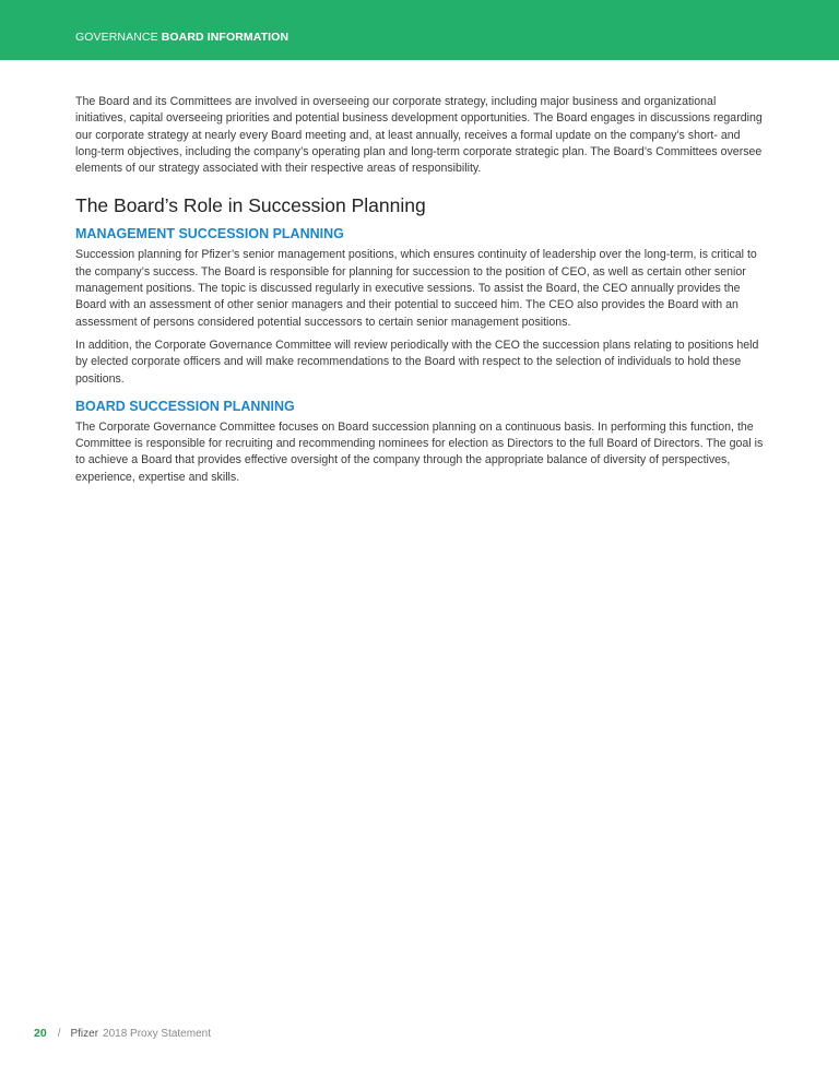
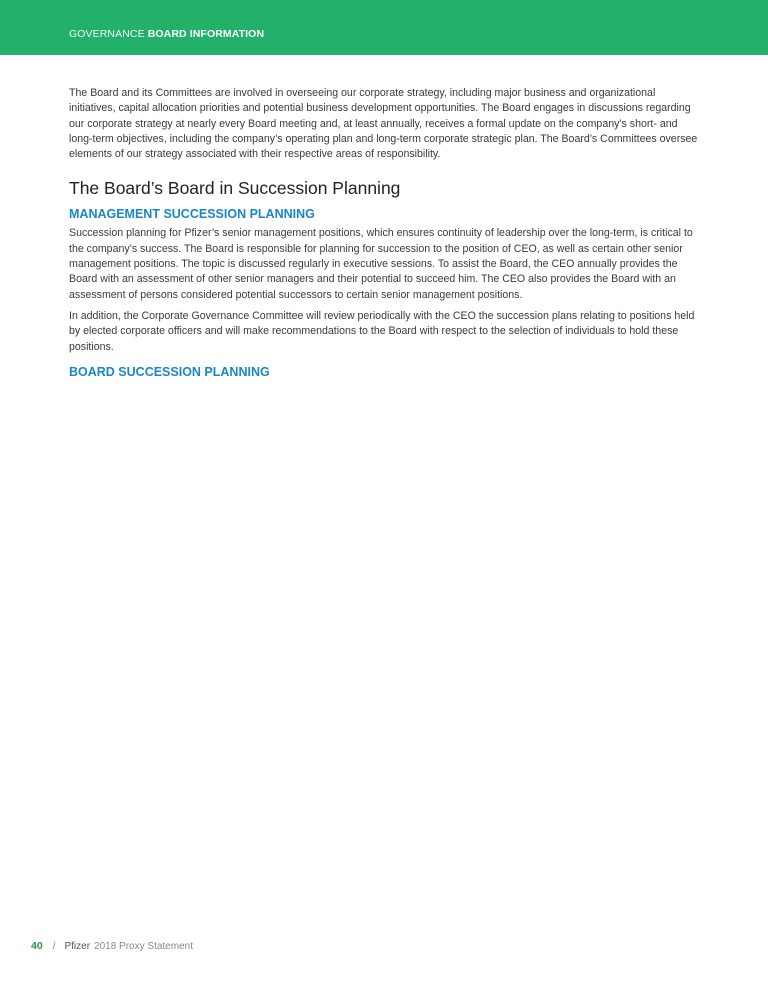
  GOVERNANCE BOARD INFORMATION
- The Board and its Committees are involved in overseeing our corporate strategy, including major business and organizational initiatives, capital overseeing priorities and potential business development opportunities. The Board engages in discussions regarding our corporate strategy at nearly every Board meeting and, at least annually, receives a formal update on the company’s short- and long-term objectives, including the company’s operating plan and long-term corporate strategic plan. The Board’s Committees oversee elements of our strategy associated with their respective areas of responsibility.
+ The Board and its Committees are involved in overseeing our corporate strategy, including major business and organizational initiatives, capital allocation priorities and potential business development opportunities. The Board engages in discussions regarding our corporate strategy at nearly every Board meeting and, at least annually, receives a formal update on the company’s short- and long-term objectives, including the company’s operating plan and long-term corporate strategic plan. The Board’s Committees oversee elements of our strategy associated with their respective areas of responsibility.
- The Board’s Role in Succession Planning
+ The Board’s Board in Succession Planning
  MANAGEMENT SUCCESSION PLANNING
  Succession planning for Pfizer’s senior management positions, which ensures continuity of leadership over the long-term, is critical to the company’s success. The Board is responsible for planning for succession to the position of CEO, as well as certain other senior management positions. The topic is discussed regularly in executive sessions. To assist the Board, the CEO annually provides the Board with an assessment of other senior managers and their potential to succeed him. The CEO also provides the Board with an assessment of persons considered potential successors to certain senior management positions.
  In addition, the Corporate Governance Committee will review periodically with the CEO the succession plans relating to positions held by elected corporate officers and will make recommendations to the Board with respect to the selection of individuals to hold these positions.
  BOARD SUCCESSION PLANNING
- The Corporate Governance Committee focuses on Board succession planning on a continuous basis. In performing this function, the Committee is responsible for recruiting and recommending nominees for election as Directors to the full Board of Directors. The goal is to achieve a Board that provides effective oversight of the company through the appropriate balance of diversity of perspectives, experience, expertise and skills.
- 20 / Pfizer 2018 Proxy Statement
+ 40 / Pfizer 2018 Proxy Statement
